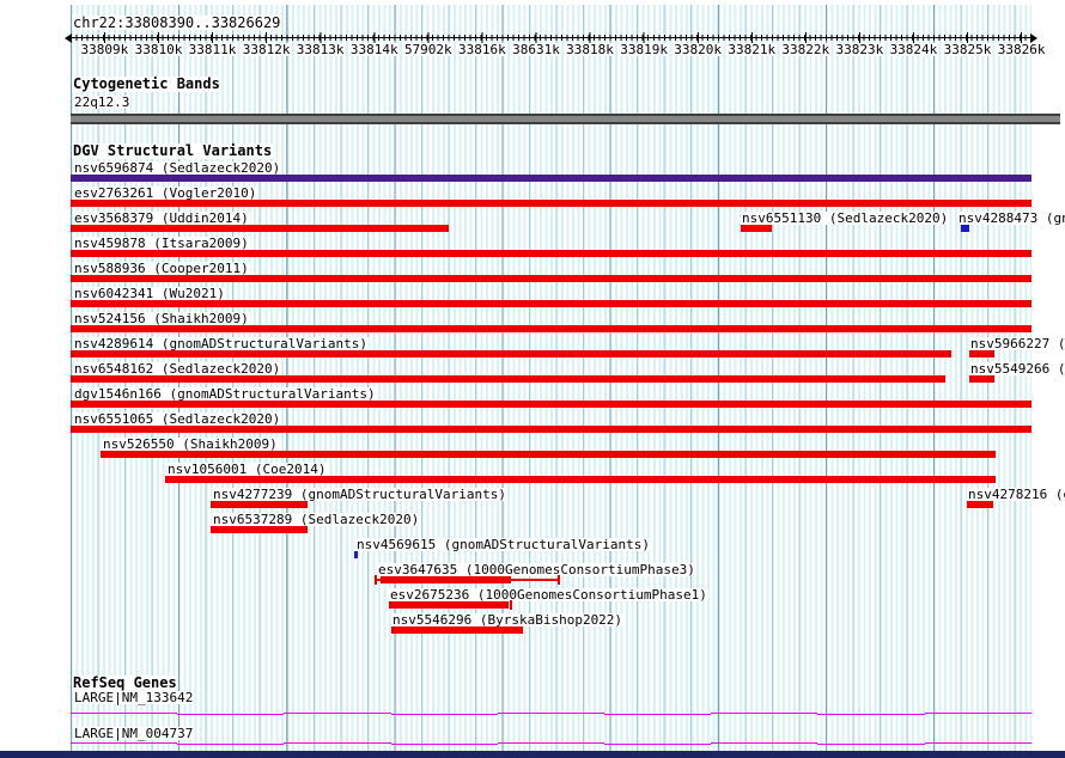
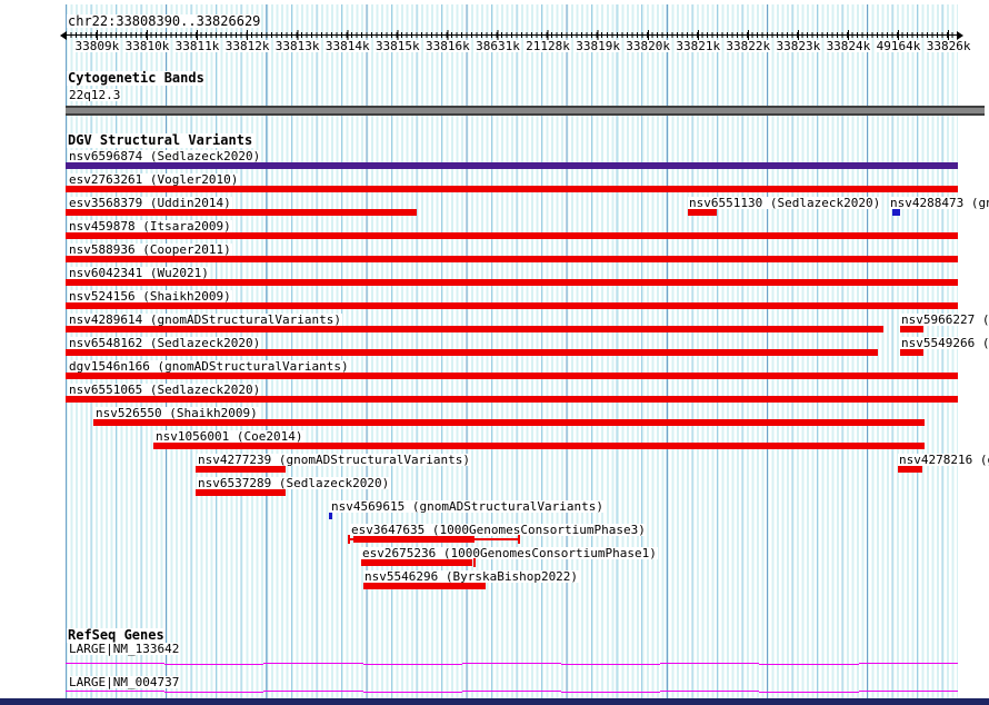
  chr22:33808390..33826629
  33809k
  33810k
  33811k
  33812k
  33813k
  33814k
- 57902k
+ 33815k
  33816k
  38631k
- 33818k
+ 21128k
  33819k
  33820k
  33821k
  33822k
  33823k
  33824k
- 33825k
+ 49164k
  33826k
  Cytogenetic Bands
  22q12.3
  DGV Structural Variants
  nsv6596874 (Sedlazeck2020)
  esv2763261 (Vogler2010)
  esv3568379 (Uddin2014)
  nsv6551130 (Sedlazeck2020)
  nsv4288473 (g
  nsv459878 (Itsara2009)
  nsv588936 (Cooper2011)
  nsv6042341 (Wu2021)
  nsv524156 (Shaikh2009)
  nsv4289614 (gnomADStructuralVariants)
  nsv5966227 (
  nsv6548162 (Sedlazeck2020)
  nsv5549266 (
  dgv1546n166 (gnomADStructuralVariants)
  nsv6551065 (Sedlazeck2020)
  nsv526550 (Shaikh2009)
  nsv1056001 (Coe2014)
  nsv4277239 (gnomADStructuralVariants)
  nsv4278216 (
  nsv6537289 (Sedlazeck2020)
  nsv4569615 (gnomADStructuralVariants)
  esv3647635 (1000GenomesConsortiumPhase3)
  esv2675236 (1000GenomesConsortiumPhase1)
  nsv5546296 (ByrskaBishop2022)
  RefSeq Genes
  LARGE|NM_133642
  LARGE|NM_004737
